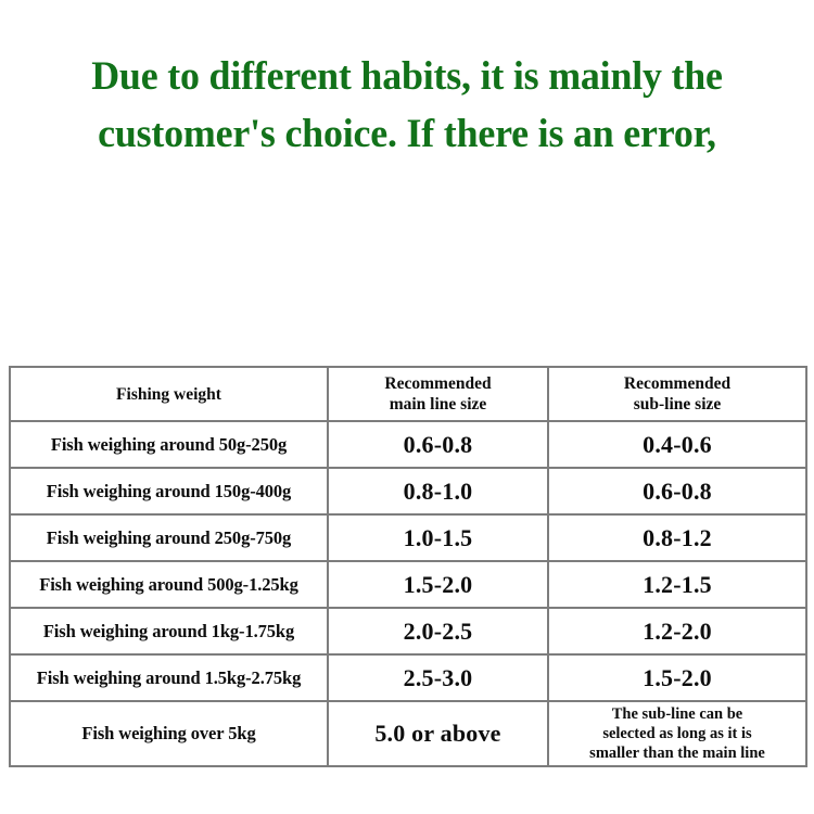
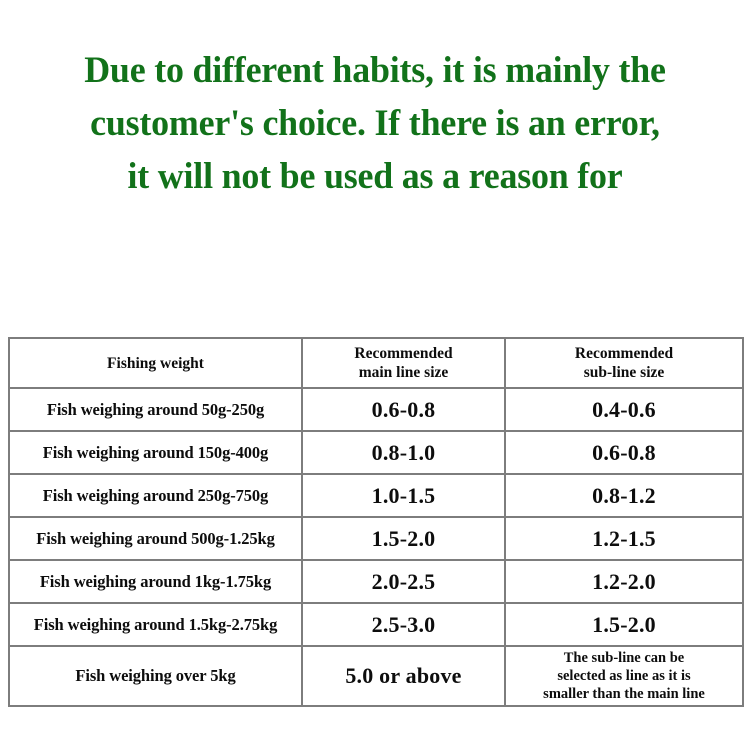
  Due to different habits, it is mainly the
  customer's choice. If there is an error,
+ it will not be used as a reason for
  Fishing weight	Recommended main line size	Recommended sub-line size
  Fish weighing around 50g-250g	0.6-0.8	0.4-0.6
  Fish weighing around 150g-400g	0.8-1.0	0.6-0.8
  Fish weighing around 250g-750g	1.0-1.5	0.8-1.2
  Fish weighing around 500g-1.25kg	1.5-2.0	1.2-1.5
  Fish weighing around 1kg-1.75kg	2.0-2.5	1.2-2.0
  Fish weighing around 1.5kg-2.75kg	2.5-3.0	1.5-2.0
- Fish weighing over 5kg	5.0 or above	The sub-line can be selected as long as it is smaller than the main line
+ Fish weighing over 5kg	5.0 or above	The sub-line can be selected as line as it is smaller than the main line
